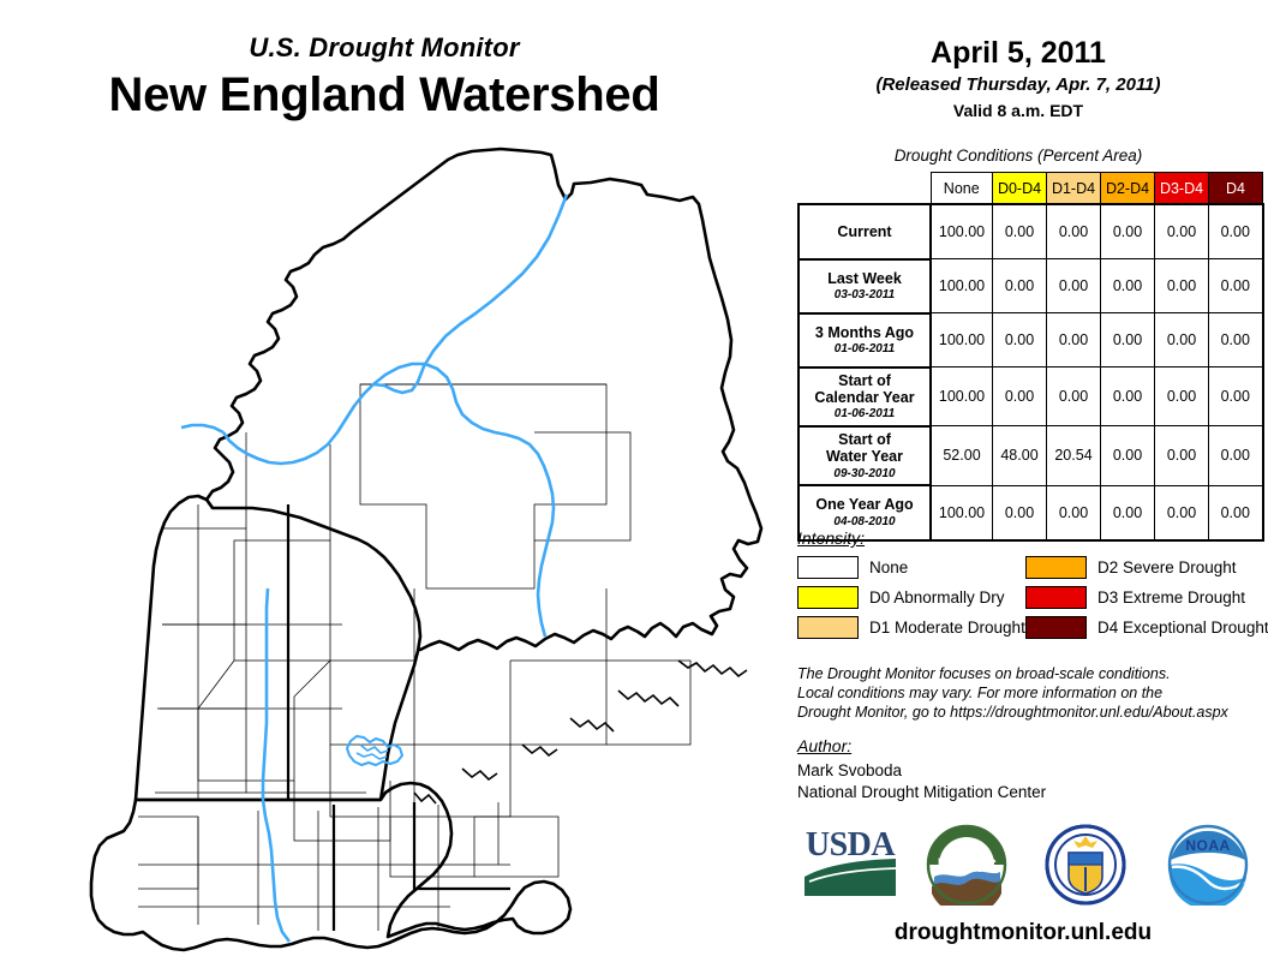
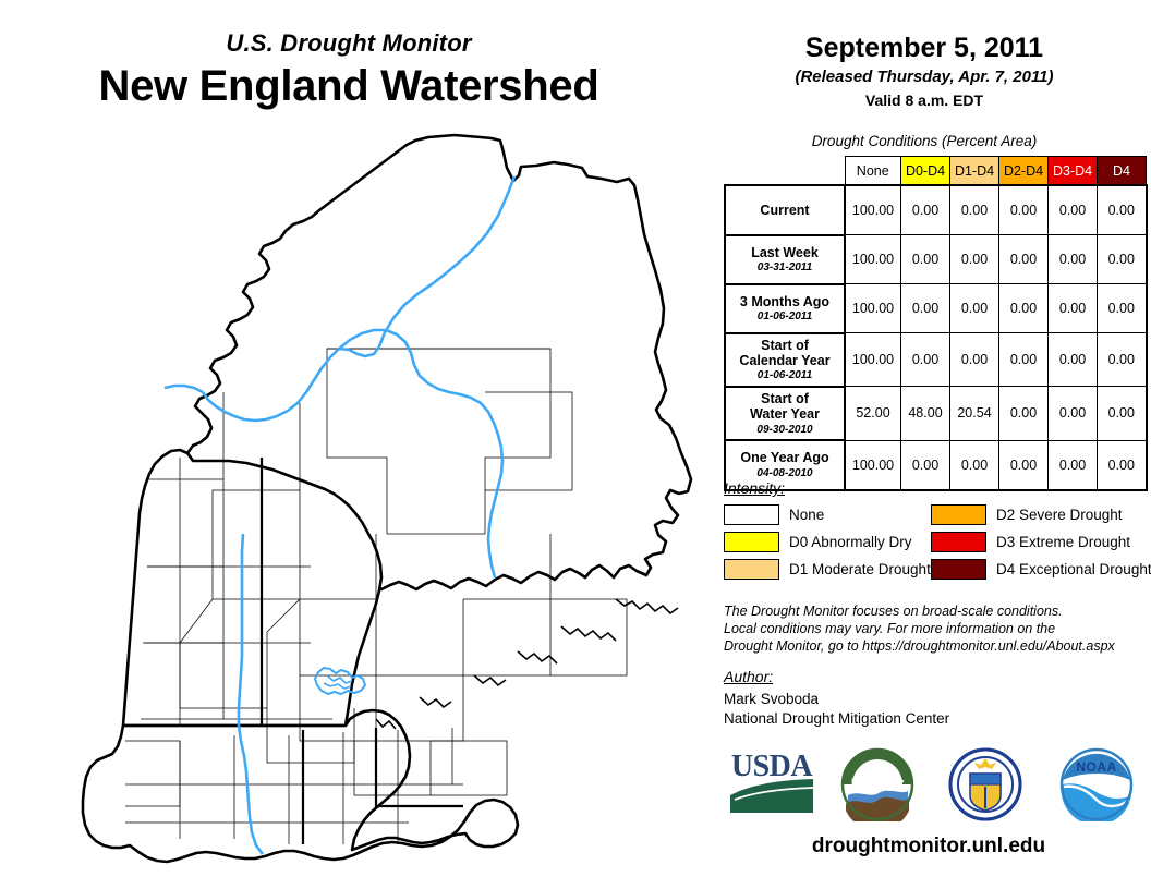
  U.S. Drought Monitor
  New England Watershed
- April 5, 2011
+ September 5, 2011
  (Released Thursday, Apr. 7, 2011)
  Valid 8 a.m. EDT
  Drought Conditions (Percent Area)
  	None	D0-D4	D1-D4	D2-D4	D3-D4	D4
  Current	100.00	0.00	0.00	0.00	0.00	0.00
- Last Week03-03-2011	100.00	0.00	0.00	0.00	0.00	0.00
+ Last Week03-31-2011	100.00	0.00	0.00	0.00	0.00	0.00
  3 Months Ago01-06-2011	100.00	0.00	0.00	0.00	0.00	0.00
  Start ofCalendar Year01-06-2011	100.00	0.00	0.00	0.00	0.00	0.00
  Start ofWater Year09-30-2010	52.00	48.00	20.54	0.00	0.00	0.00
  One Year Ago04-08-2010	100.00	0.00	0.00	0.00	0.00	0.00
  Intensity:
  None
  D2 Severe Drought
  D0 Abnormally Dry
  D3 Extreme Drought
  D1 Moderate Drought
  D4 Exceptional Drought
  The Drought Monitor focuses on broad-scale conditions.
  Local conditions may vary. For more information on the
  Drought Monitor, go to https://droughtmonitor.unl.edu/About.aspx
  Author:
  Mark Svoboda
  National Drought Mitigation Center
  USDA
  NDMC
  NOAA
  droughtmonitor.unl.edu
